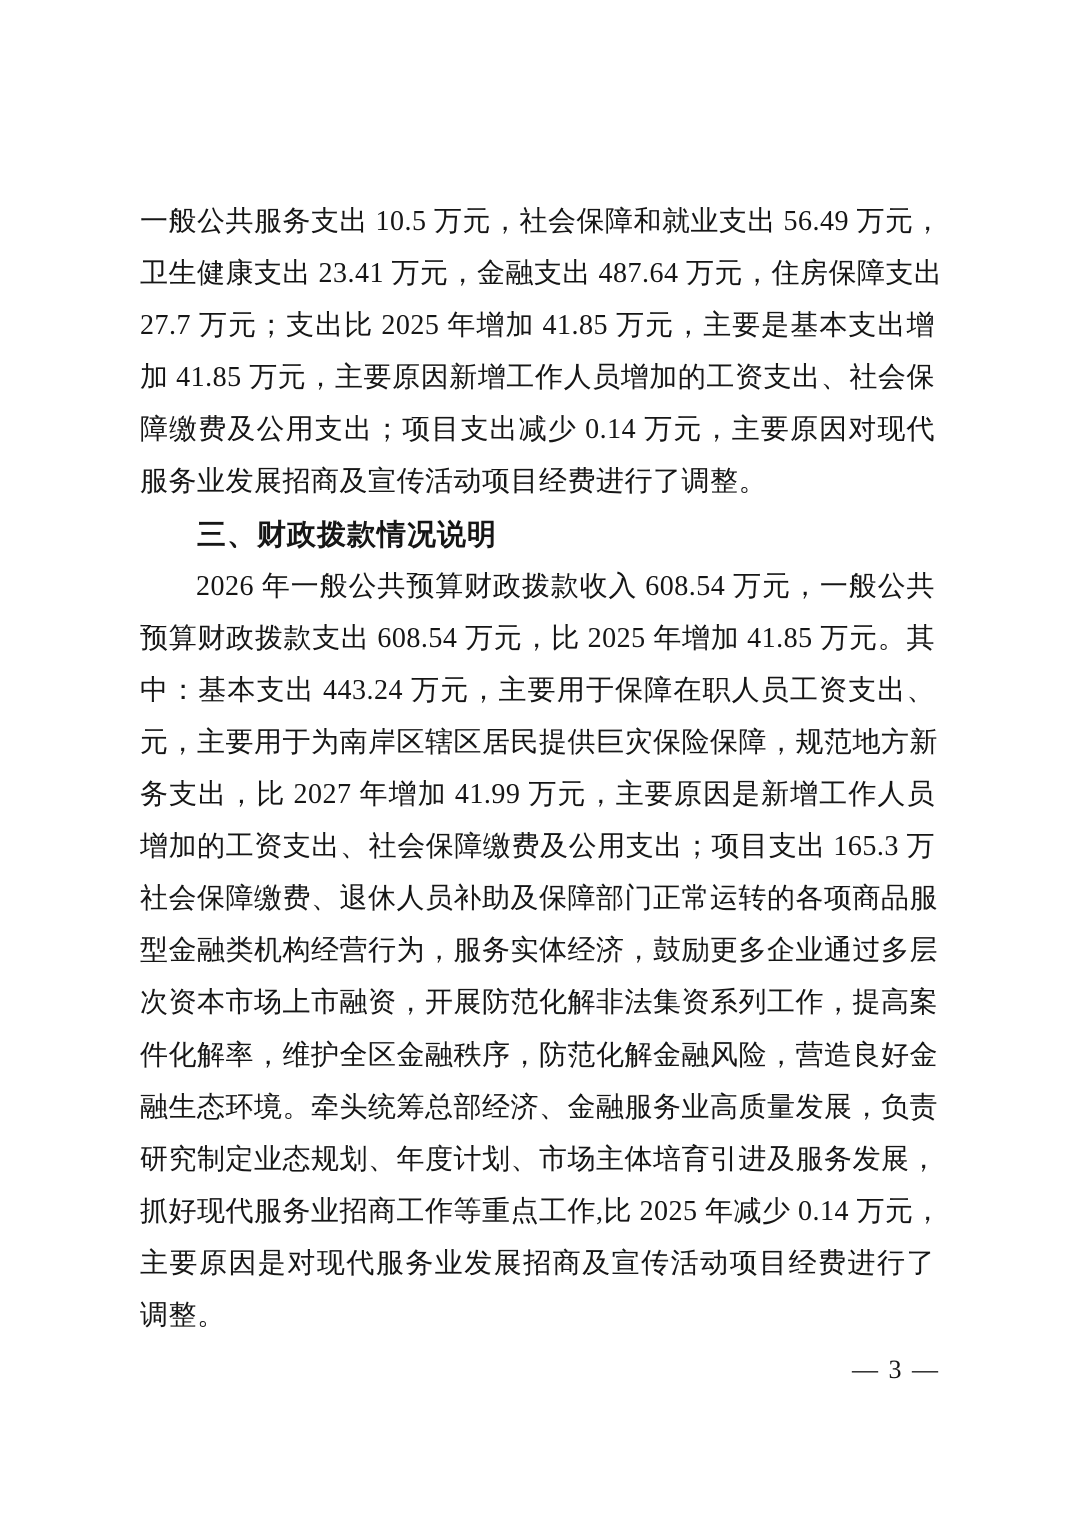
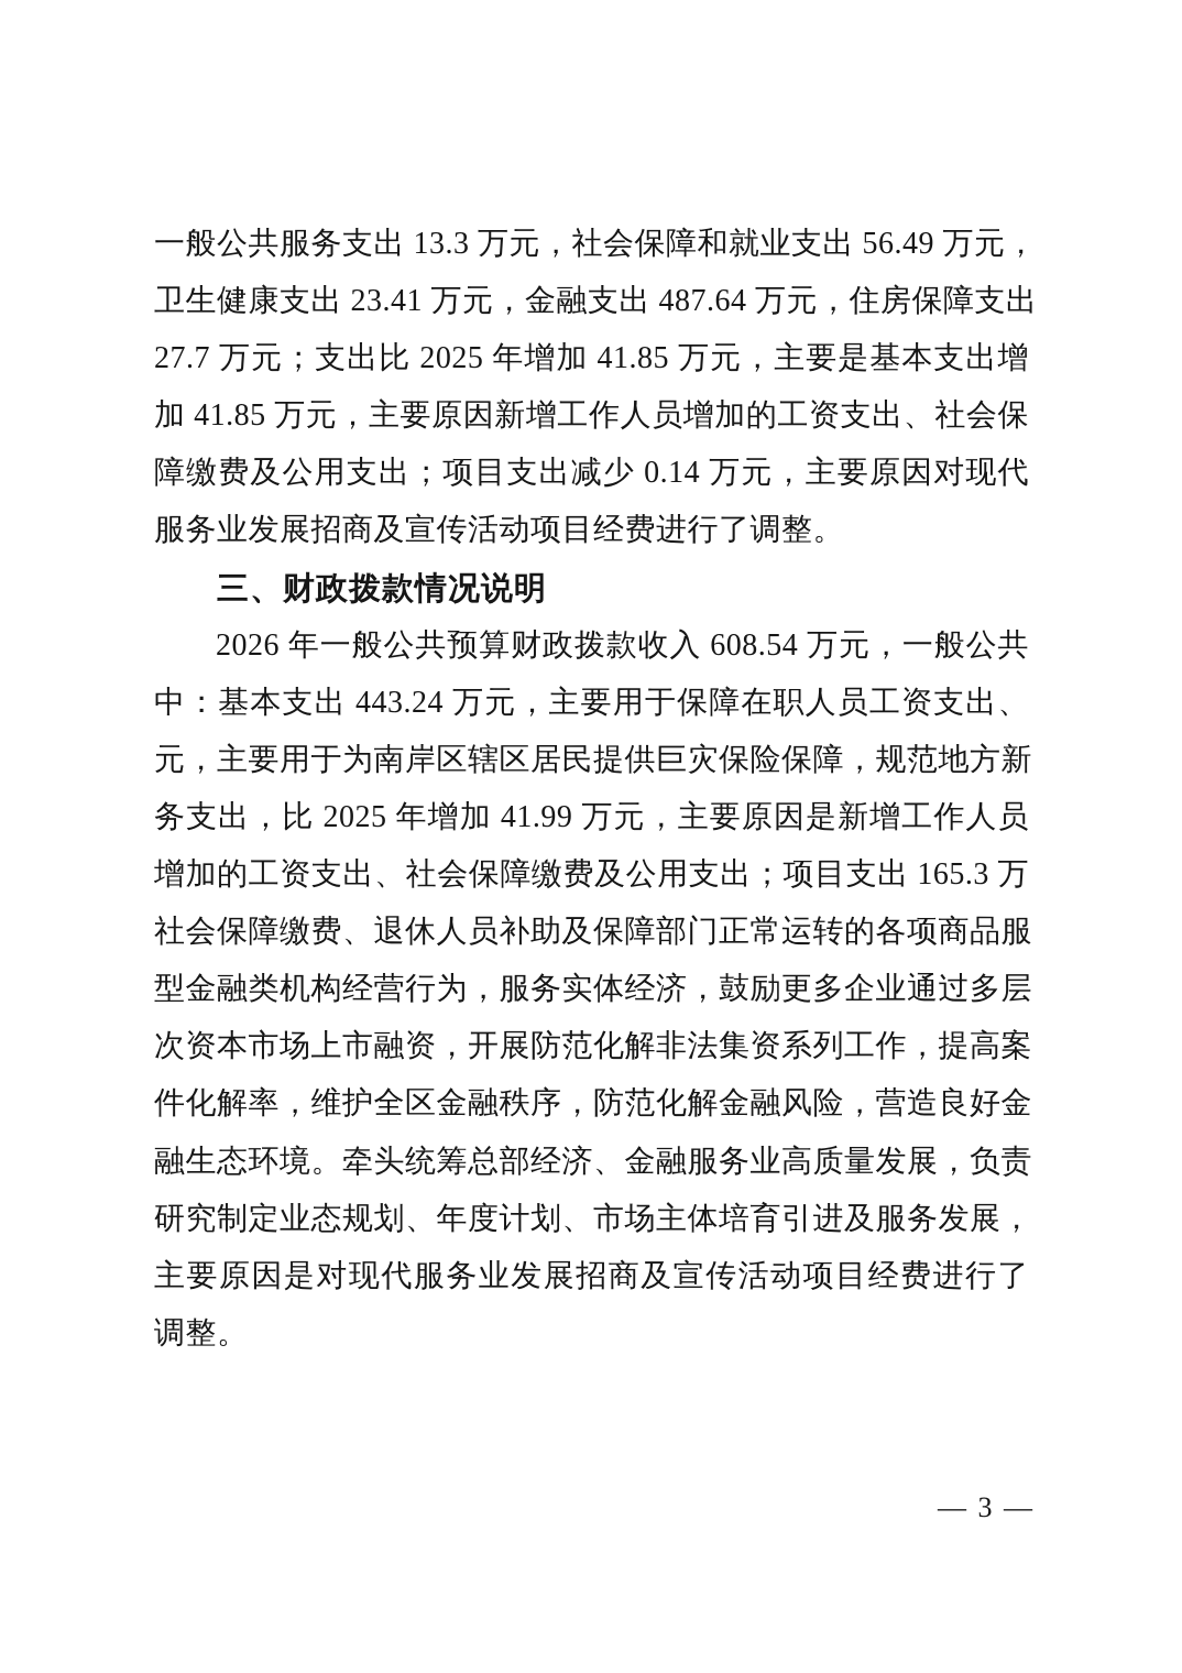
- 一般公共服务支出 10.5 万元，社会保障和就业支出 56.49 万元，
+ 一般公共服务支出 13.3 万元，社会保障和就业支出 56.49 万元，
  卫生健康支出 23.41 万元，金融支出 487.64 万元，住房保障支出
  27.7 万元；支出比 2025 年增加 41.85 万元，主要是基本支出增
  加 41.85 万元，主要原因新增工作人员增加的工资支出、社会保
  障缴费及公用支出；项目支出减少 0.14 万元，主要原因对现代
  服务业发展招商及宣传活动项目经费进行了调整。
  三、财政拨款情况说明
  2026 年一般公共预算财政拨款收入 608.54 万元，一般公共
- 预算财政拨款支出 608.54 万元，比 2025 年增加 41.85 万元。其
  中：基本支出 443.24 万元，主要用于保障在职人员工资支出、
  元，主要用于为南岸区辖区居民提供巨灾保险保障，规范地方新
- 务支出，比 2027 年增加 41.99 万元，主要原因是新增工作人员
+ 务支出，比 2025 年增加 41.99 万元，主要原因是新增工作人员
  增加的工资支出、社会保障缴费及公用支出；项目支出 165.3 万
  社会保障缴费、退休人员补助及保障部门正常运转的各项商品服
  型金融类机构经营行为，服务实体经济，鼓励更多企业通过多层
  次资本市场上市融资，开展防范化解非法集资系列工作，提高案
  件化解率，维护全区金融秩序，防范化解金融风险，营造良好金
  融生态环境。牵头统筹总部经济、金融服务业高质量发展，负责
  研究制定业态规划、年度计划、市场主体培育引进及服务发展，
- 抓好现代服务业招商工作等重点工作,比 2025 年减少 0.14 万元，
  主要原因是对现代服务业发展招商及宣传活动项目经费进行了
  调整。
  — 3 —
